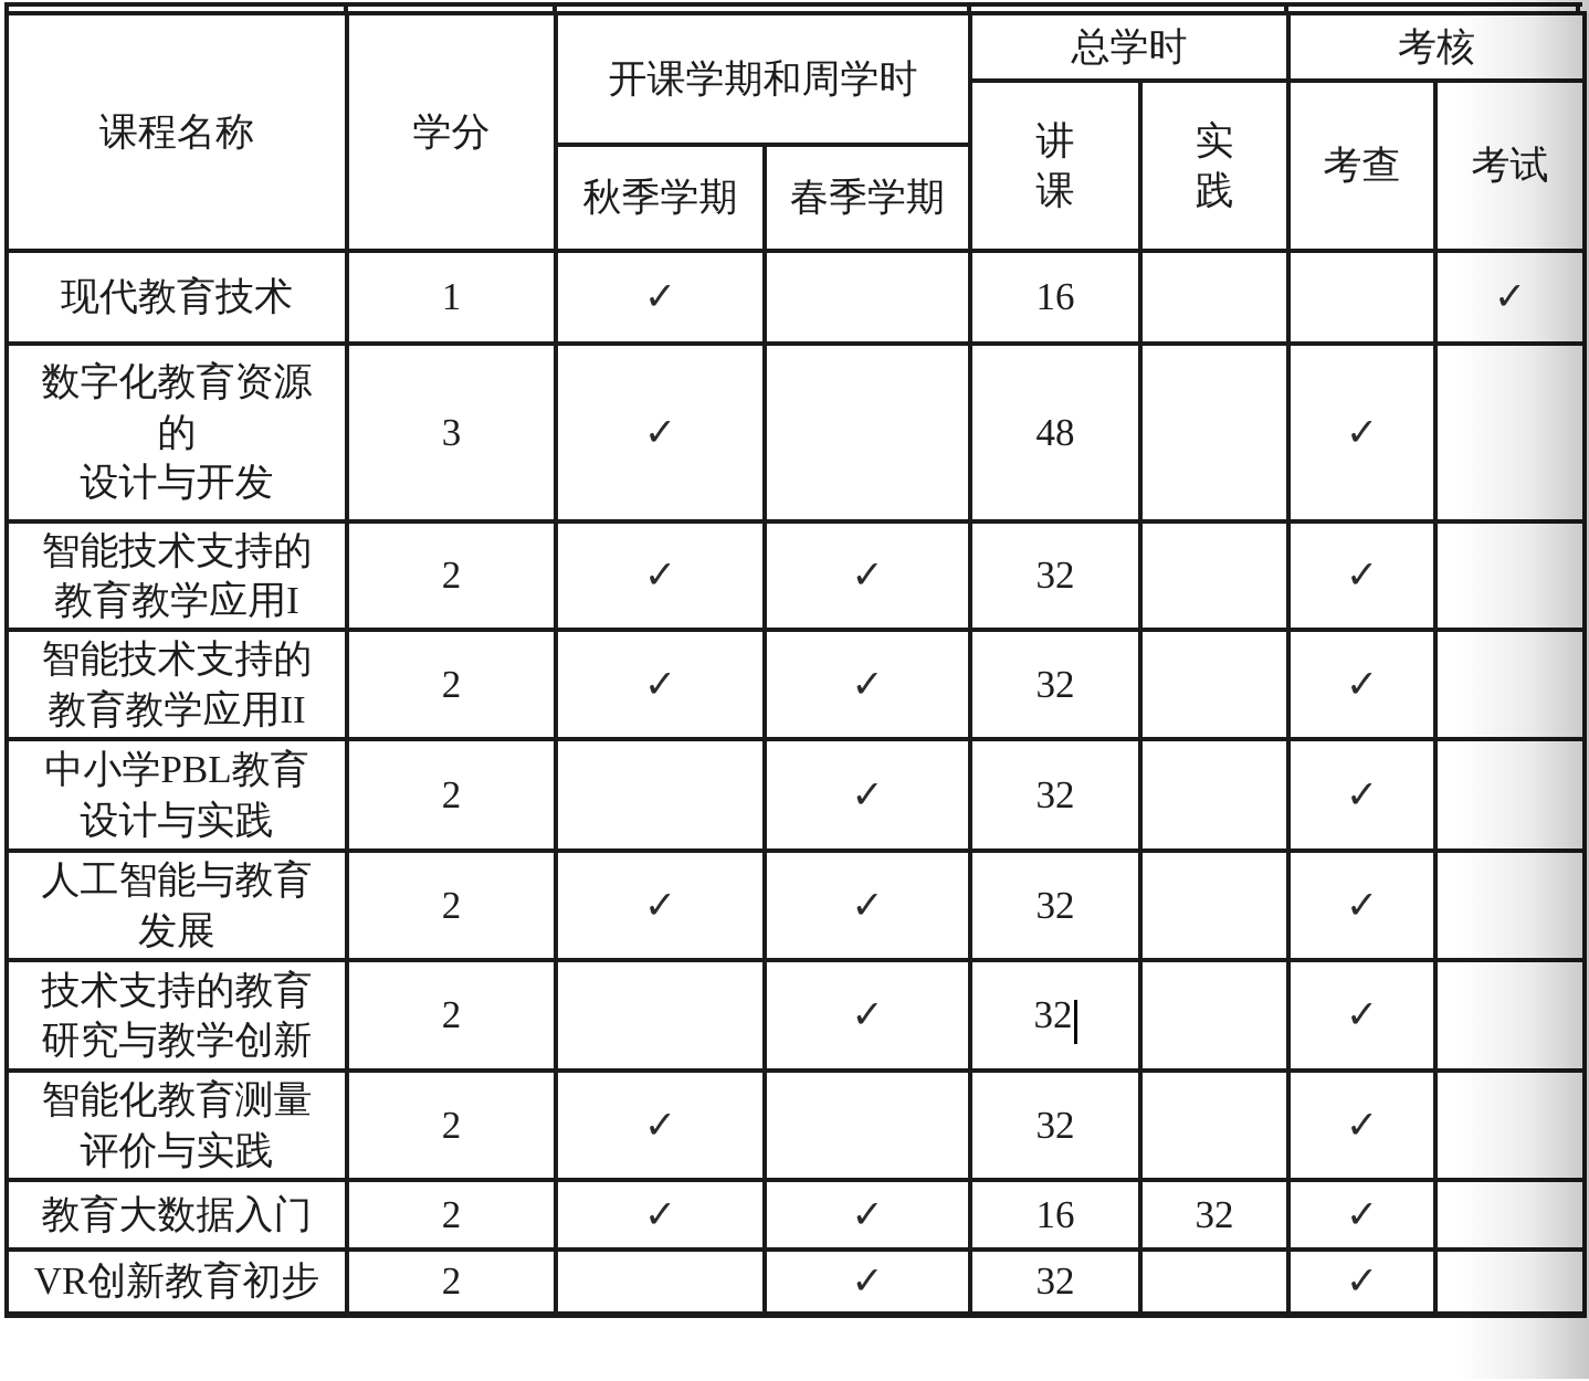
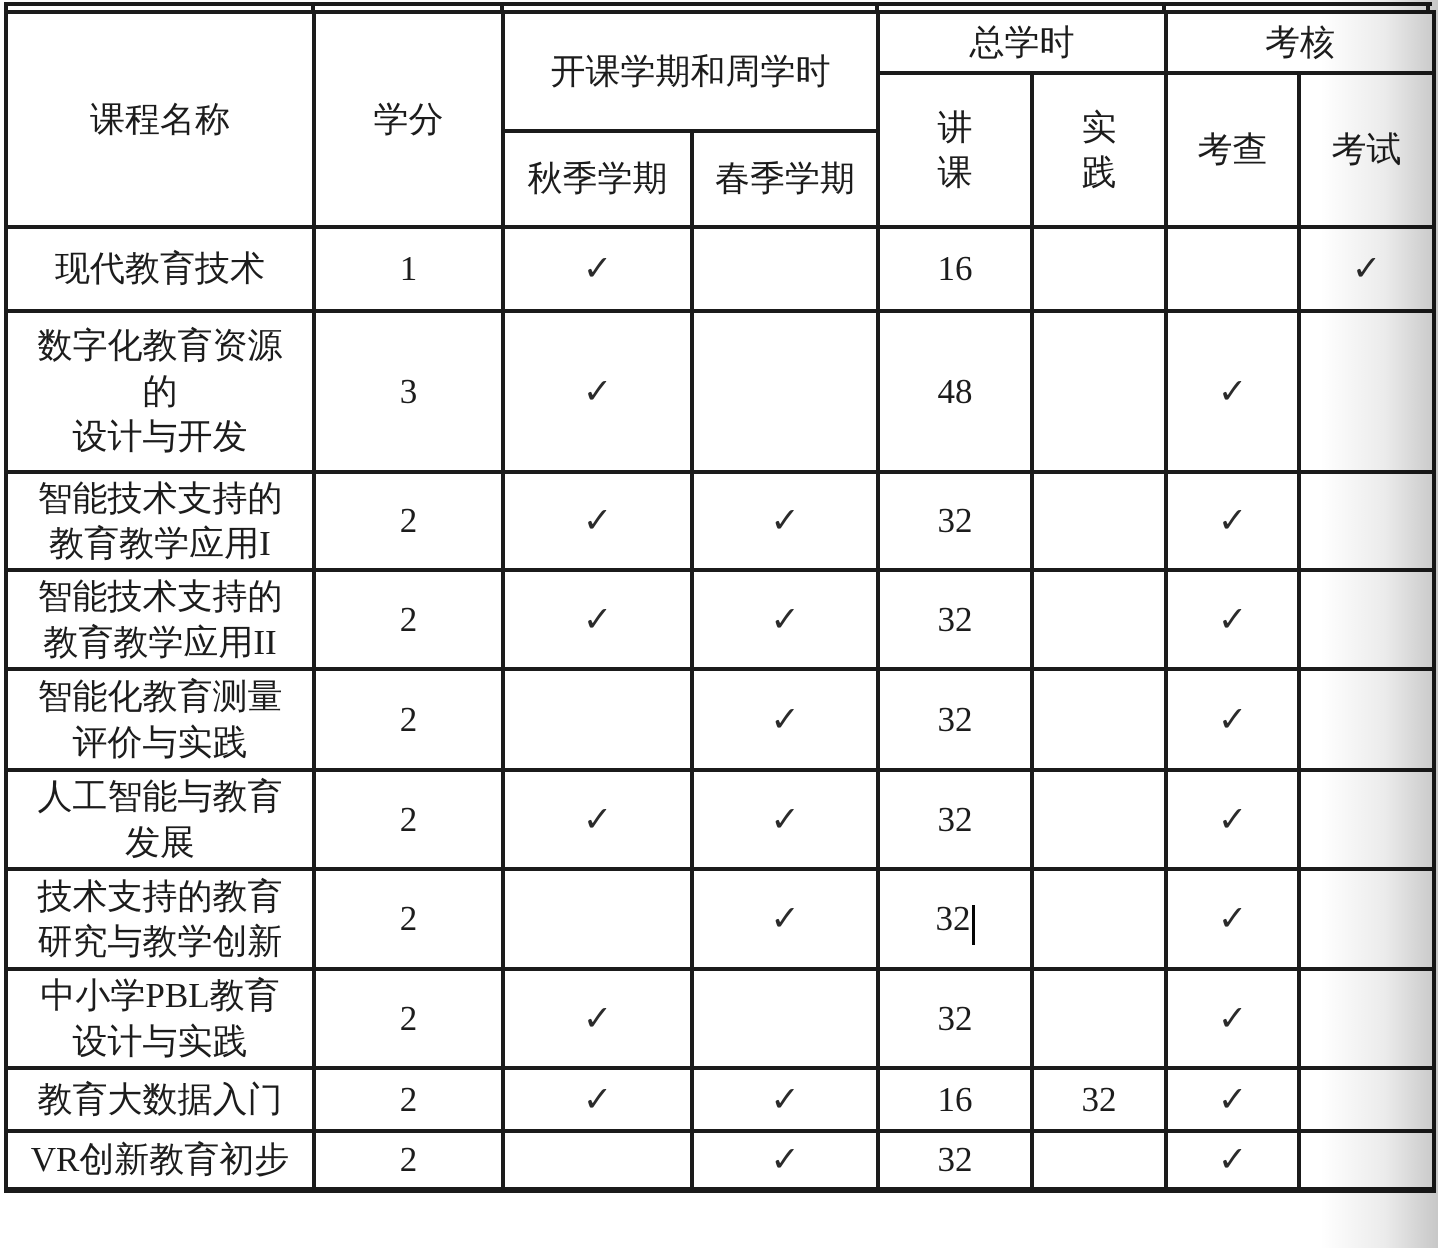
  课程名称	学分	开课学期和周学时	总学时	考核
  讲 课	实 践	考查
  秋季学期	春季学期
  现代教育技术	1	✓		16
  数字化教育资源 的 设计与开发	3	✓		48		✓
  智能技术支持的 教育教学应用I	2	✓	✓	32		✓
  智能技术支持的 教育教学应用II	2	✓	✓	32		✓
- 中小学PBL教育 设计与实践	2		✓	32		✓
+ 智能化教育测量 评价与实践	2		✓	32		✓
  人工智能与教育 发展	2	✓	✓	32		✓
  技术支持的教育 研究与教学创新	2		✓	32		✓
- 智能化教育测量 评价与实践	2	✓		32		✓
+ 中小学PBL教育 设计与实践	2	✓		32		✓
  教育大数据入门	2	✓	✓	16	32	✓
  VR创新教育初步	2		✓	32		✓
